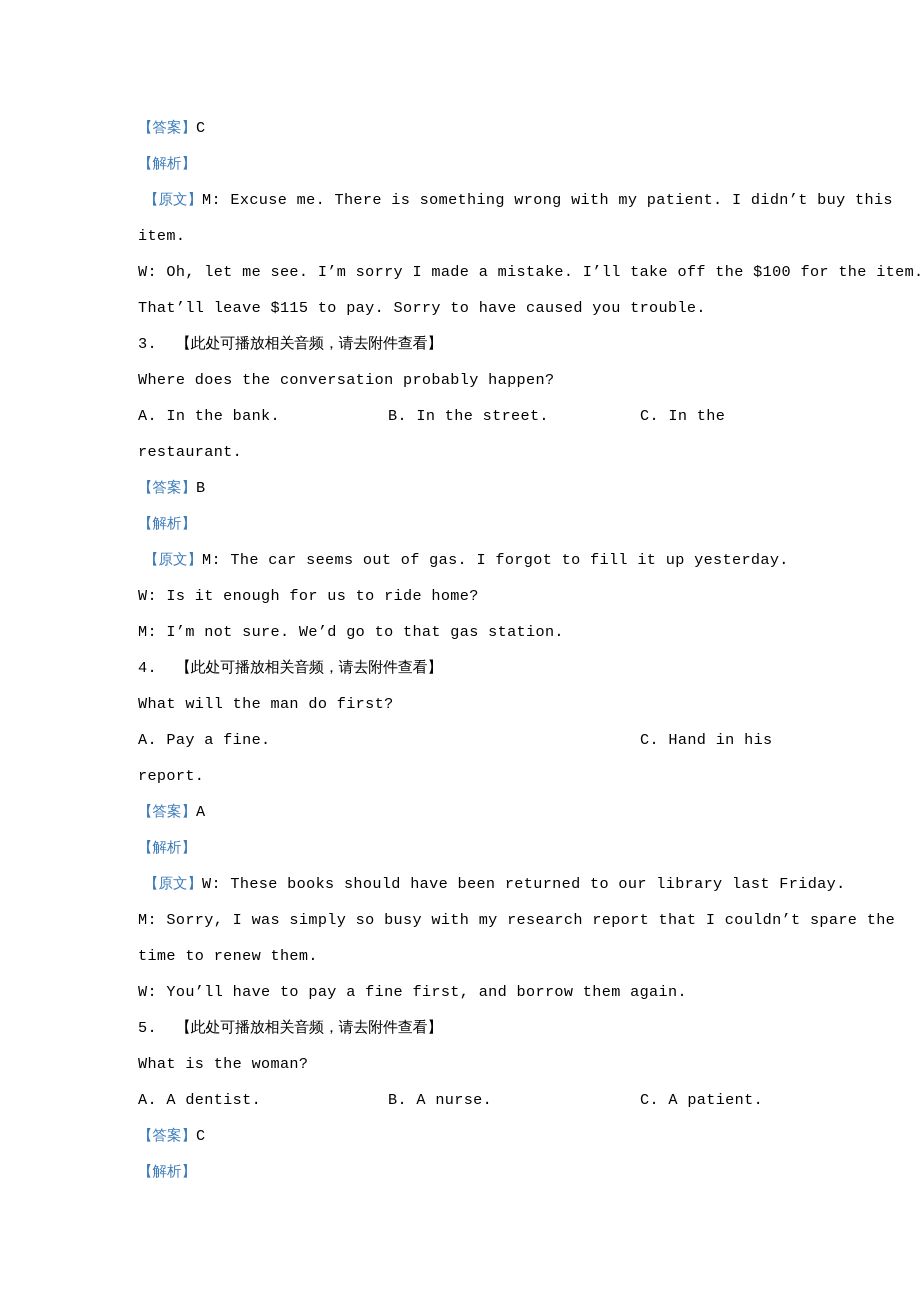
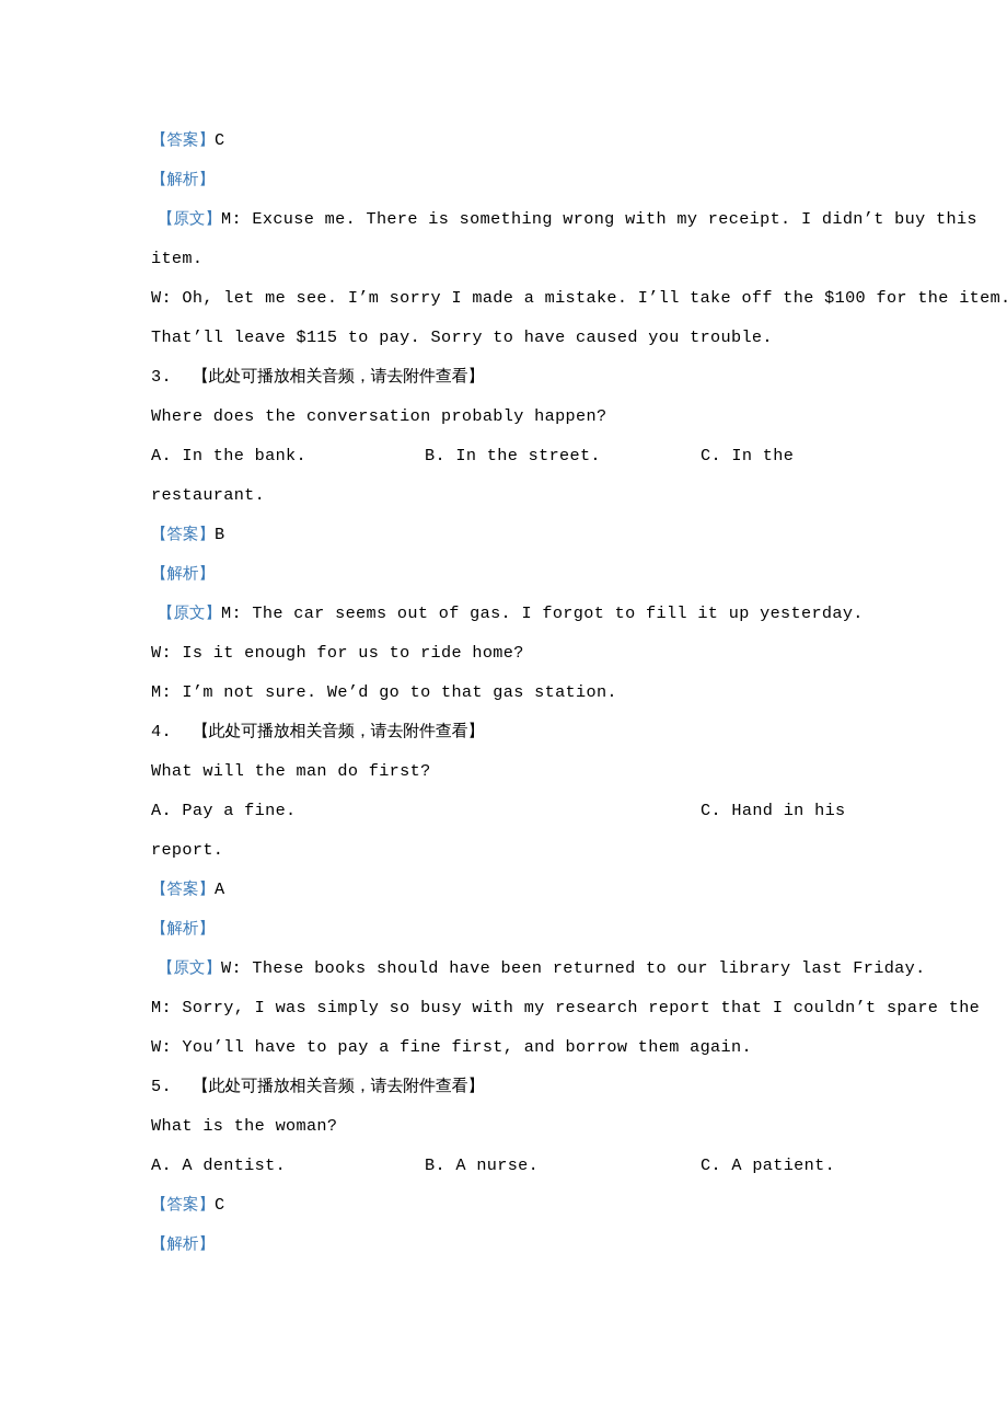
  【答案】C
  【解析】
- 【原文】M: Excuse me. There is something wrong with my patient. I didn’t buy this
+ 【原文】M: Excuse me. There is something wrong with my receipt. I didn’t buy this
  item.
  W: Oh, let me see. I’m sorry I made a mistake. I’ll take off the $100 for the item.
  That’ll leave $115 to pay. Sorry to have caused you trouble.
  3. 【此处可播放相关音频，请去附件查看】
  Where does the conversation probably happen?
  A. In the bank.
  B. In the street.
  C. In the
  restaurant.
  【答案】B
  【解析】
  【原文】M: The car seems out of gas. I forgot to fill it up yesterday.
  W: Is it enough for us to ride home?
  M: I’m not sure. We’d go to that gas station.
  4. 【此处可播放相关音频，请去附件查看】
  What will the man do first?
  A. Pay a fine.
  C. Hand in his
  report.
  【答案】A
  【解析】
  【原文】W: These books should have been returned to our library last Friday.
  M: Sorry, I was simply so busy with my research report that I couldn’t spare the
- time to renew them.
  W: You’ll have to pay a fine first, and borrow them again.
  5. 【此处可播放相关音频，请去附件查看】
  What is the woman?
  A. A dentist.
  B. A nurse.
  C. A patient.
  【答案】C
  【解析】
